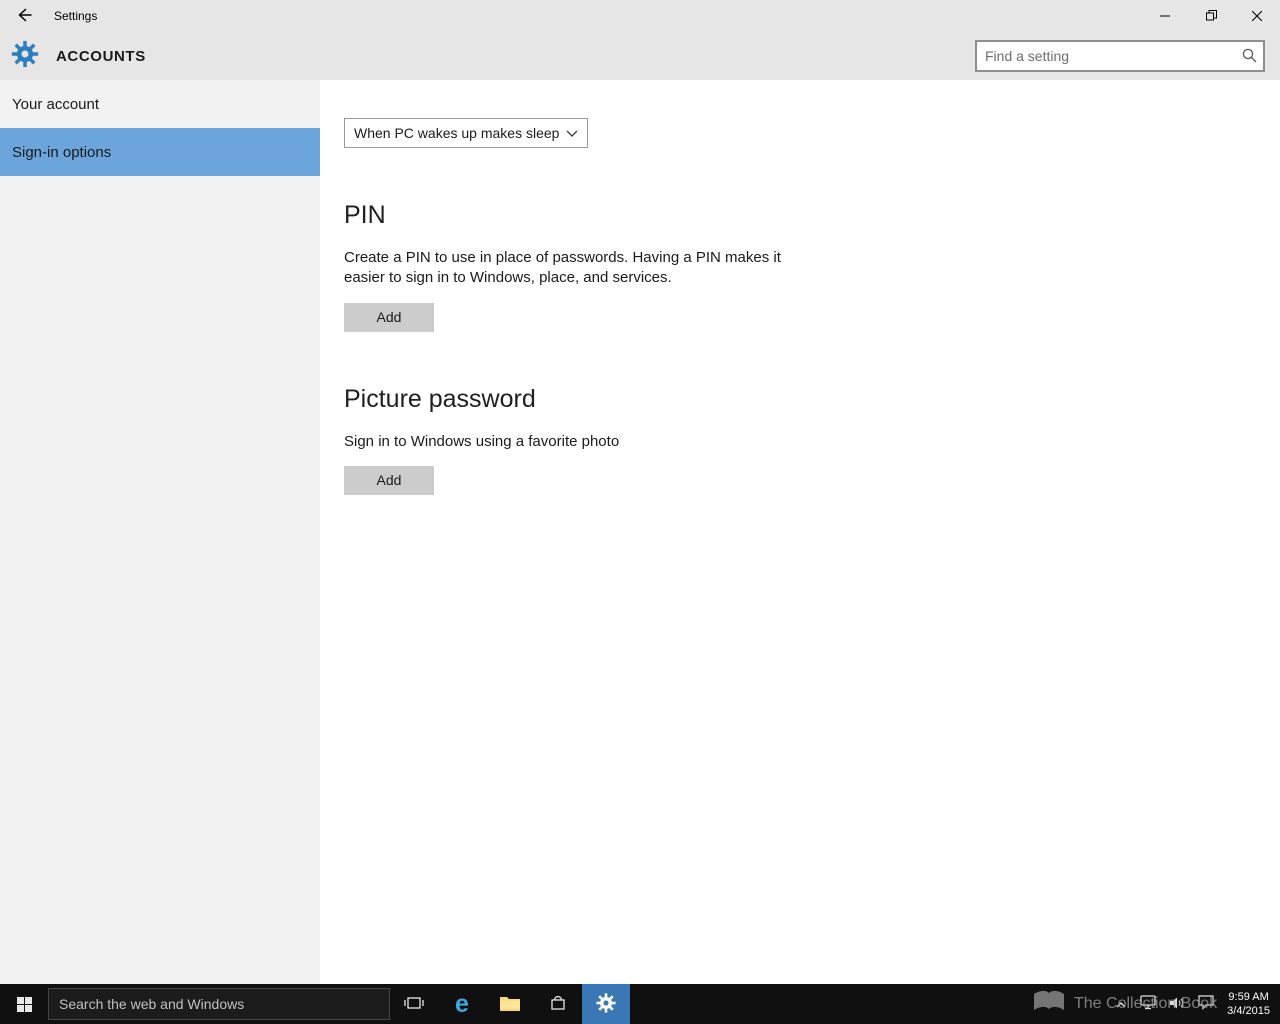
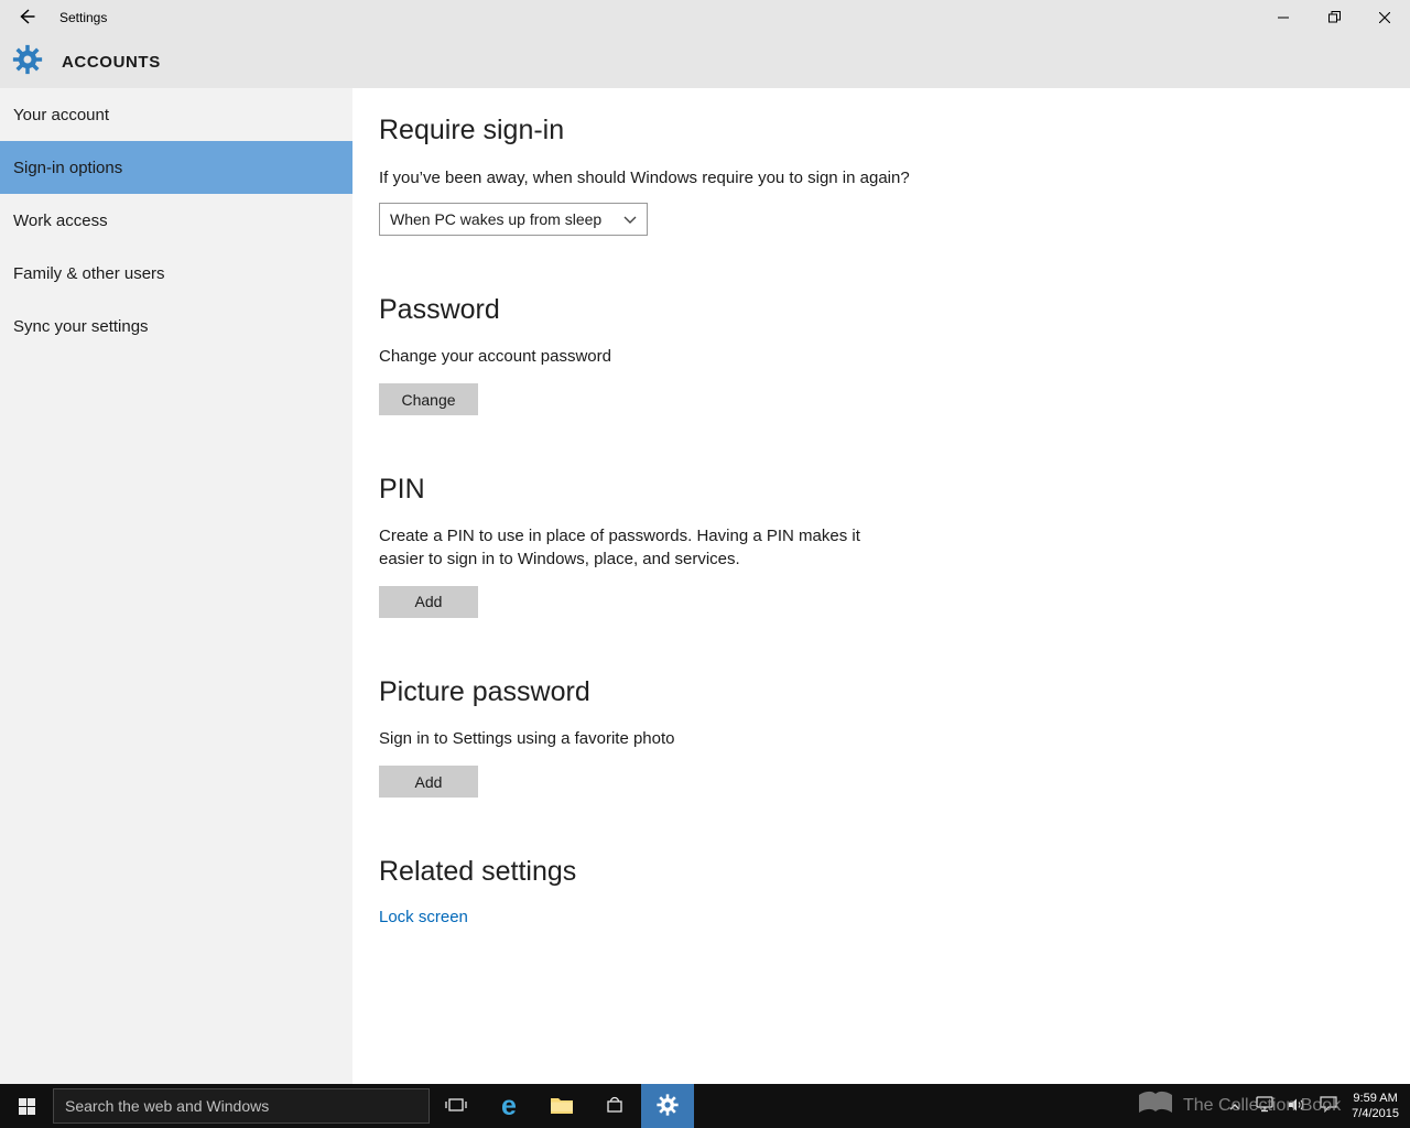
  Settings
  ACCOUNTS
- Find a setting
  Your account
  Sign-in options
+ Work access
+ Family & other users
+ Sync your settings
+ Require sign-in
+ If you’ve been away, when should Windows require you to sign in again?
- When PC wakes up makes sleep
+ When PC wakes up from sleep
+ Password
+ Change your account password
+ Change
  PIN
  Create a PIN to use in place of passwords. Having a PIN makes it easier to sign in to Windows, place, and services.
  Add
  Picture password
- Sign in to Windows using a favorite photo
+ Sign in to Settings using a favorite photo
  Add
+ Related settings
+ Lock screen
  Search the web and Windows
  e
  9:59 AM
- 3/4/2015
+ 7/4/2015
  The Collection Book
